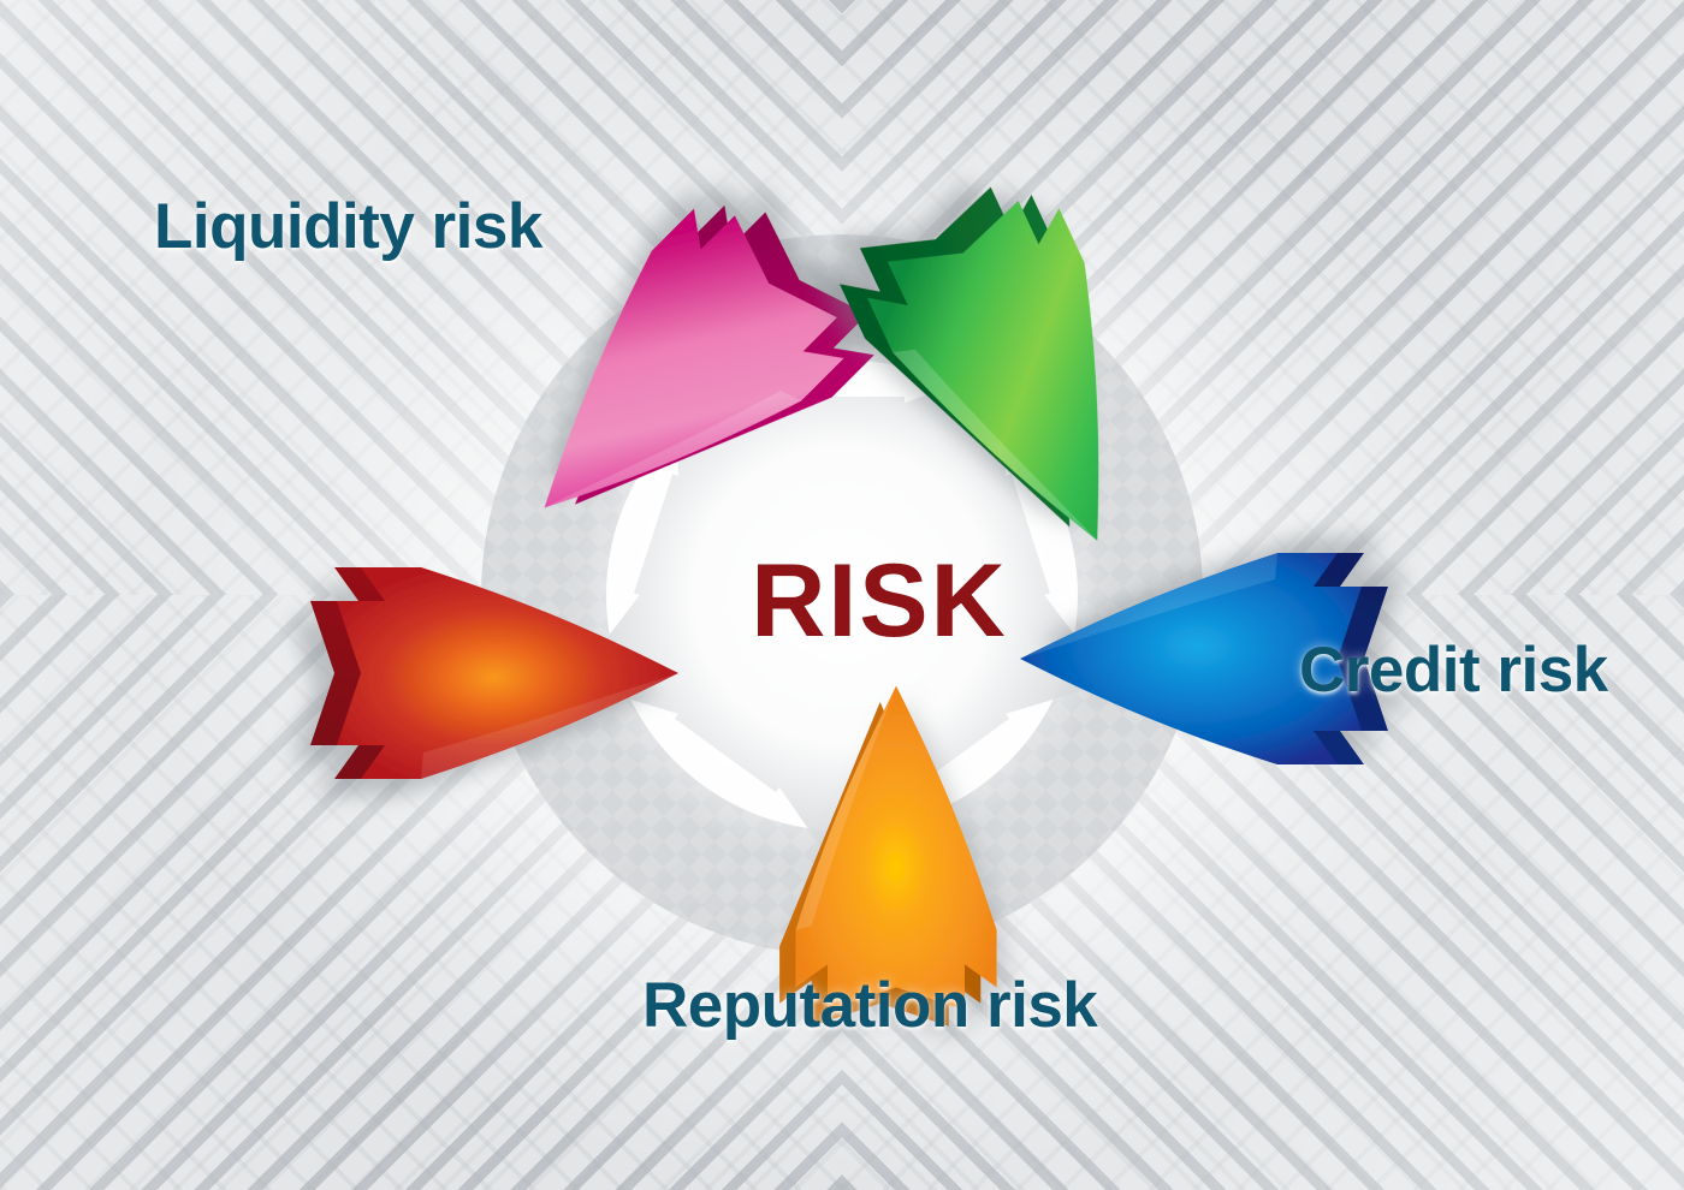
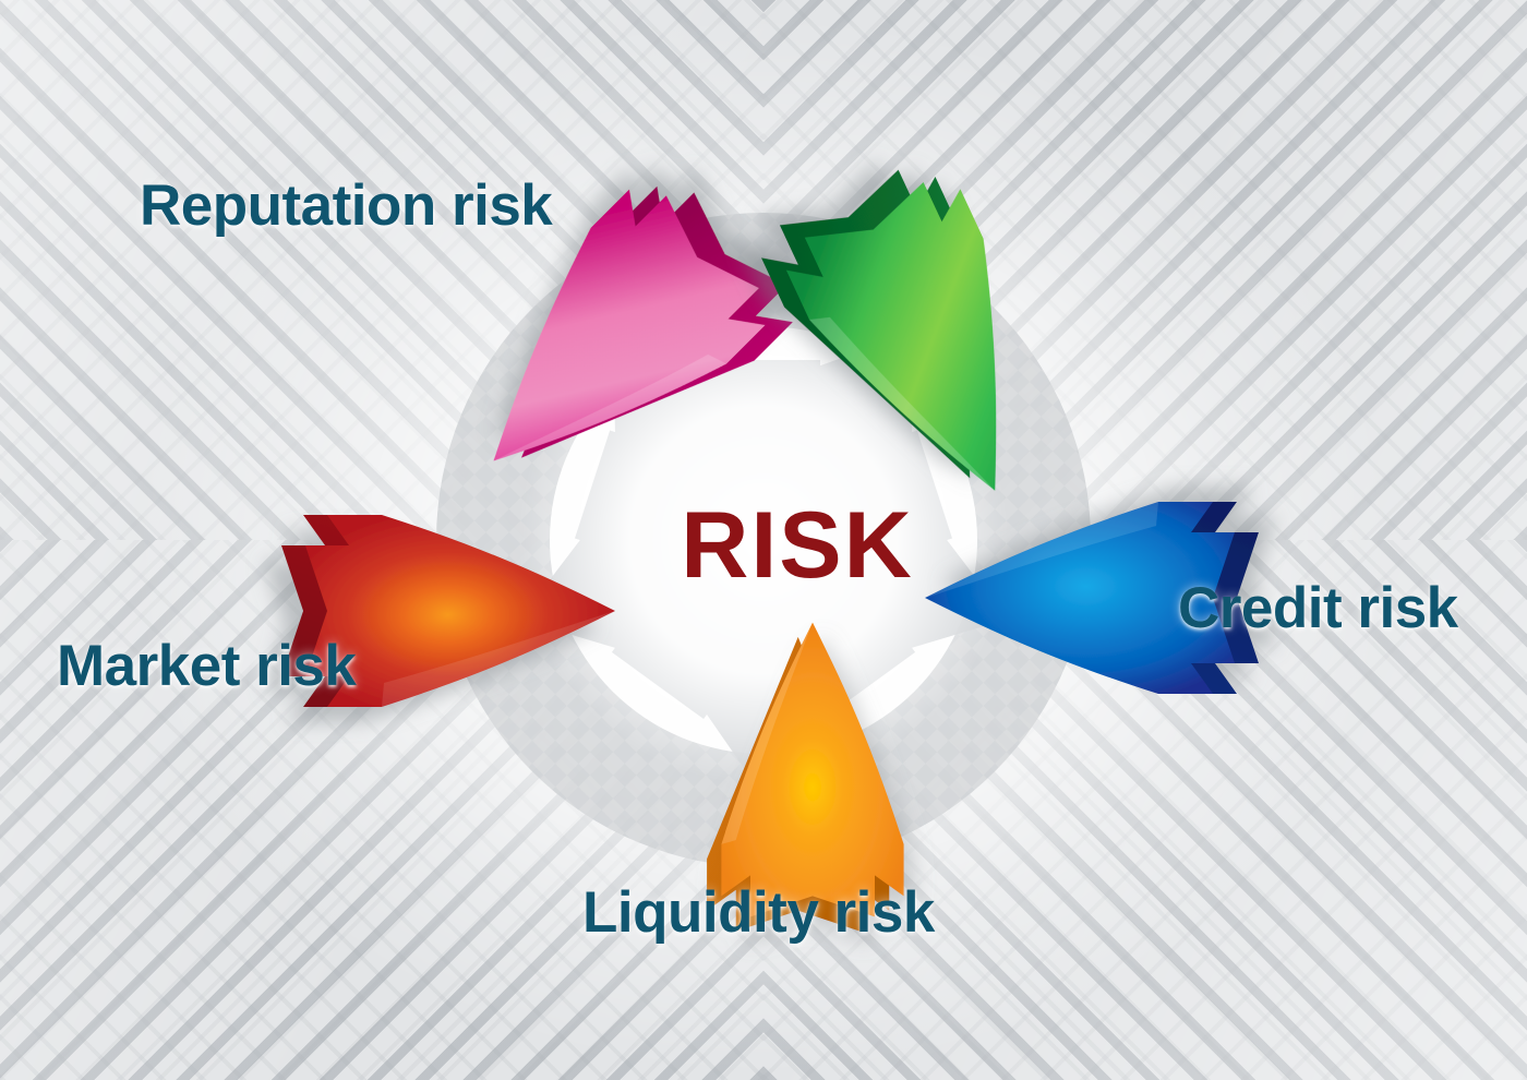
  RISK
- Liquidity risk
+ Reputation risk
  Credit risk
- Reputation risk
+ Liquidity risk
+ Market risk
